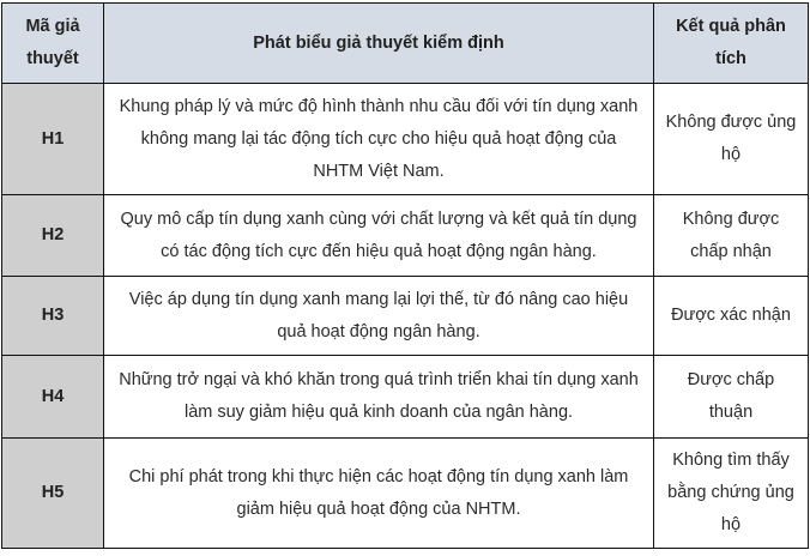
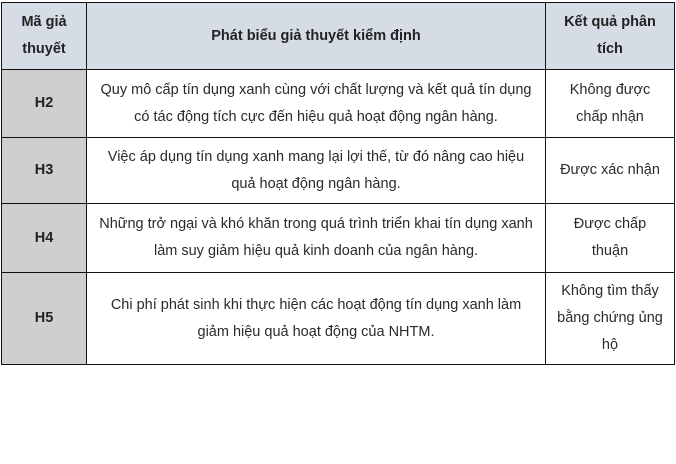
  Mã giả thuyết	Phát biểu giả thuyết kiểm định	Kết quả phân tích
- H1	Khung pháp lý và mức độ hình thành nhu cầu đối với tín dụng xanh không mang lại tác động tích cực cho hiệu quả hoạt động của NHTM Việt Nam.	Không được ủng hộ
  H2	Quy mô cấp tín dụng xanh cùng với chất lượng và kết quả tín dụng có tác động tích cực đến hiệu quả hoạt động ngân hàng.	Không được chấp nhận
  H3	Việc áp dụng tín dụng xanh mang lại lợi thế, từ đó nâng cao hiệu quả hoạt động ngân hàng.	Được xác nhận
  H4	Những trở ngại và khó khăn trong quá trình triển khai tín dụng xanh làm suy giảm hiệu quả kinh doanh của ngân hàng.	Được chấp thuận
- H5	Chi phí phát trong khi thực hiện các hoạt động tín dụng xanh làm giảm hiệu quả hoạt động của NHTM.	Không tìm thấy bằng chứng ủng hộ
+ H5	Chi phí phát sinh khi thực hiện các hoạt động tín dụng xanh làm giảm hiệu quả hoạt động của NHTM.	Không tìm thấy bằng chứng ủng hộ
